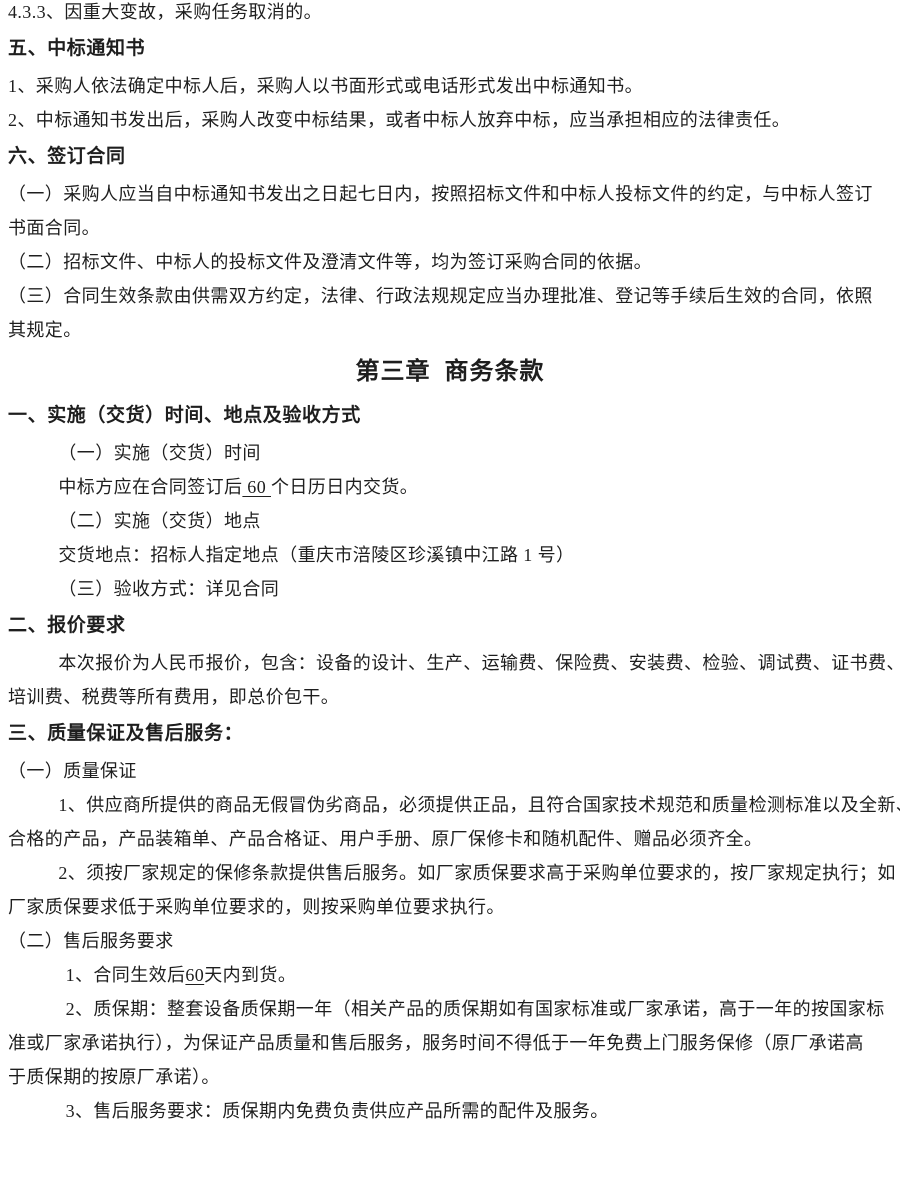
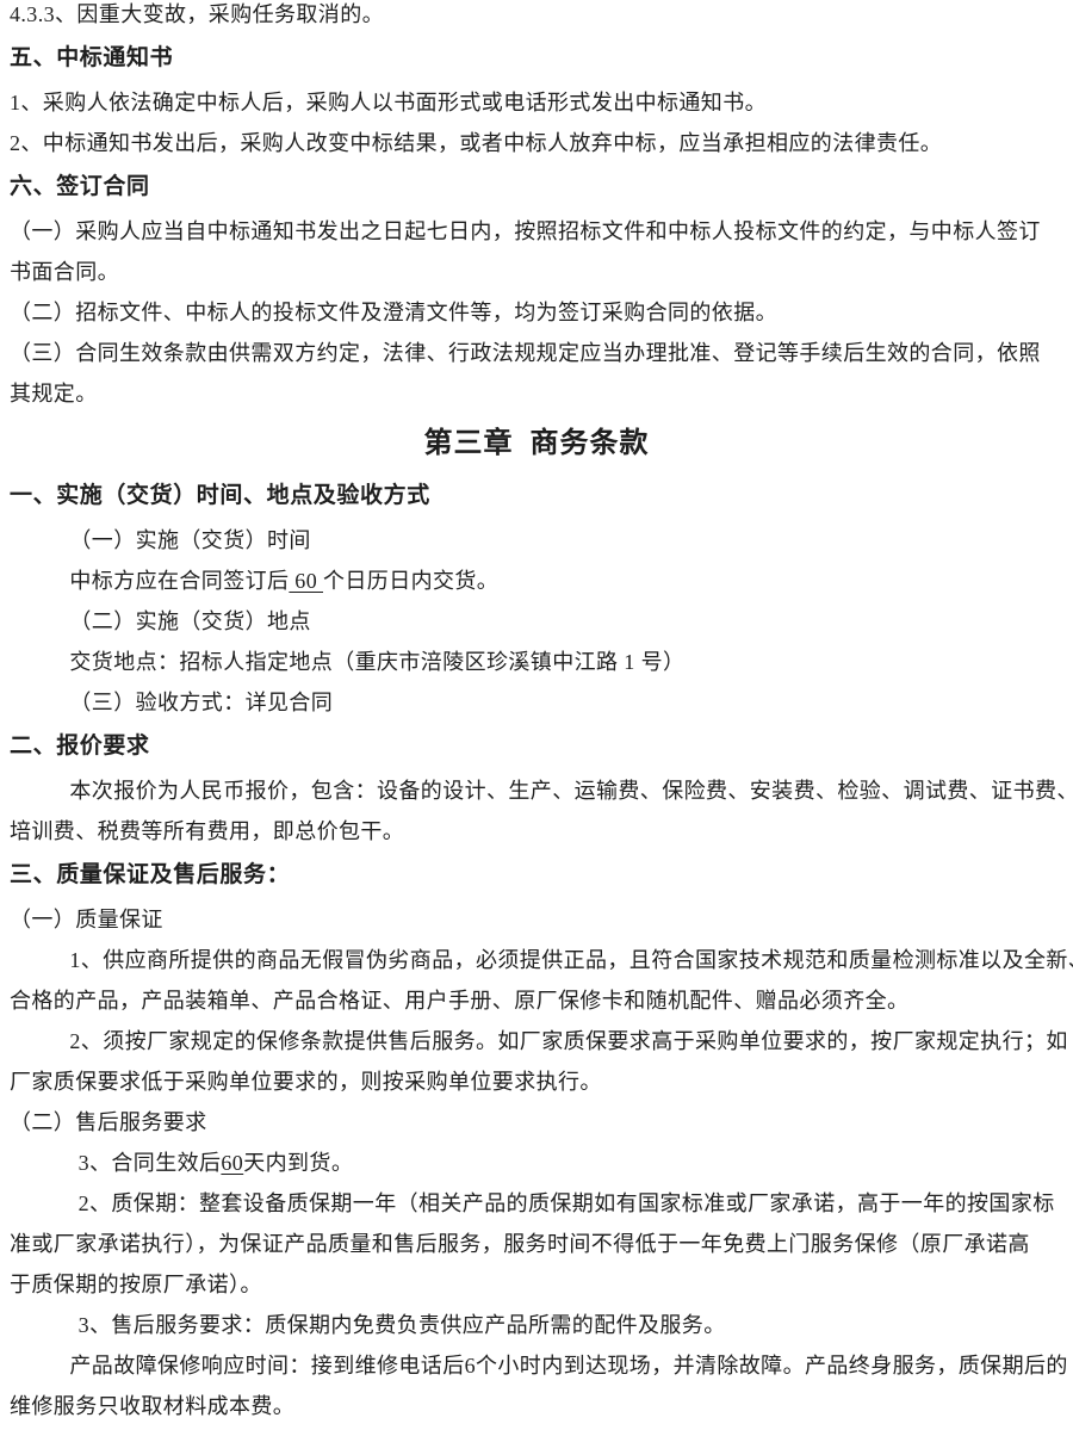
  4.3.3、因重大变故，采购任务取消的。
  五、中标通知书
  1、采购人依法确定中标人后，采购人以书面形式或电话形式发出中标通知书。
  2、中标通知书发出后，采购人改变中标结果，或者中标人放弃中标，应当承担相应的法律责任。
  六、签订合同
  （一）采购人应当自中标通知书发出之日起七日内，按照招标文件和中标人投标文件的约定，与中标人签订
  书面合同。
  （二）招标文件、中标人的投标文件及澄清文件等，均为签订采购合同的依据。
  （三）合同生效条款由供需双方约定，法律、行政法规规定应当办理批准、登记等手续后生效的合同，依照
  其规定。
  第三章 商务条款
  一、实施（交货）时间、地点及验收方式
  （一）实施（交货）时间
  中标方应在合同签订后 60 个日历日内交货。
  （二）实施（交货）地点
  交货地点：招标人指定地点（重庆市涪陵区珍溪镇中江路 1 号）
  （三）验收方式：详见合同
  二、报价要求
  本次报价为人民币报价，包含：设备的设计、生产、运输费、保险费、安装费、检验、调试费、证书费、
  培训费、税费等所有费用，即总价包干。
  三、质量保证及售后服务：
  （一）质量保证
  1、供应商所提供的商品无假冒伪劣商品，必须提供正品，且符合国家技术规范和质量检测标准以及全新
  合格的产品，产品装箱单、产品合格证、用户手册、原厂保修卡和随机配件、赠品必须齐全。
  2、须按厂家规定的保修条款提供售后服务。如厂家质保要求高于采购单位要求的，按厂家规定执行；如
  厂家质保要求低于采购单位要求的，则按采购单位要求执行。
  （二）售后服务要求
- 1、合同生效后60天内到货。
+ 3、合同生效后60天内到货。
  2、质保期：整套设备质保期一年（相关产品的质保期如有国家标准或厂家承诺，高于一年的按国家标
  准或厂家承诺执行），为保证产品质量和售后服务，服务时间不得低于一年免费上门服务保修（原厂承诺高
  于质保期的按原厂承诺）。
  3、售后服务要求：质保期内免费负责供应产品所需的配件及服务。
+ 产品故障保修响应时间：接到维修电话后6个小时内到达现场，并清除故障。产品终身服务，质保期后的
+ 维修服务只收取材料成本费。
